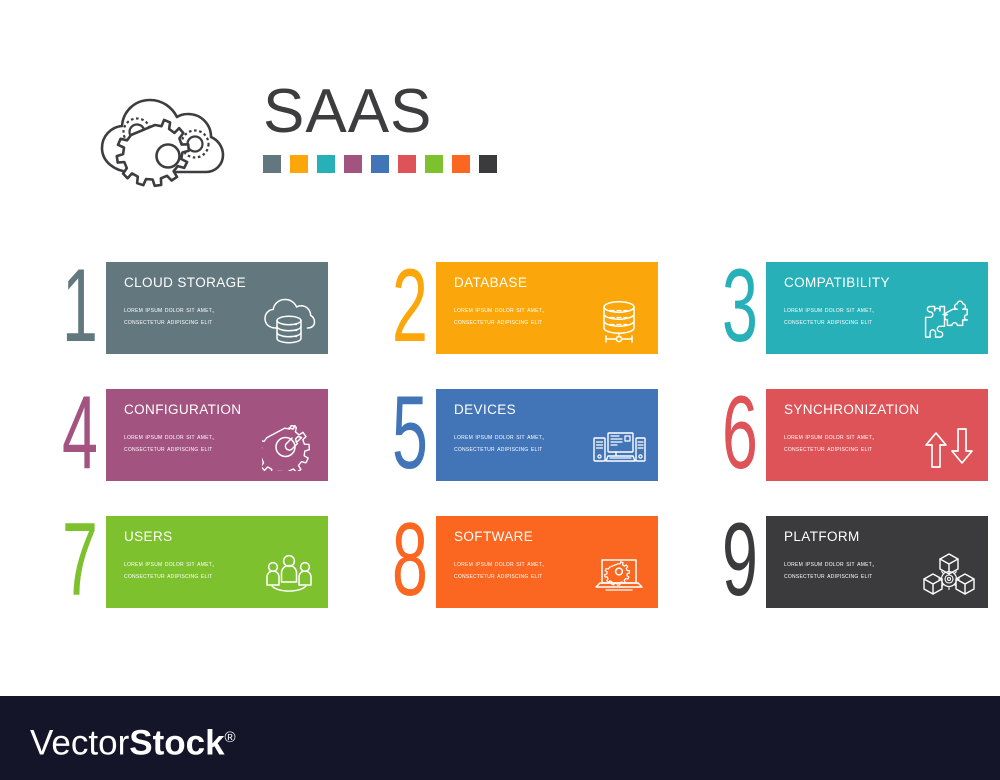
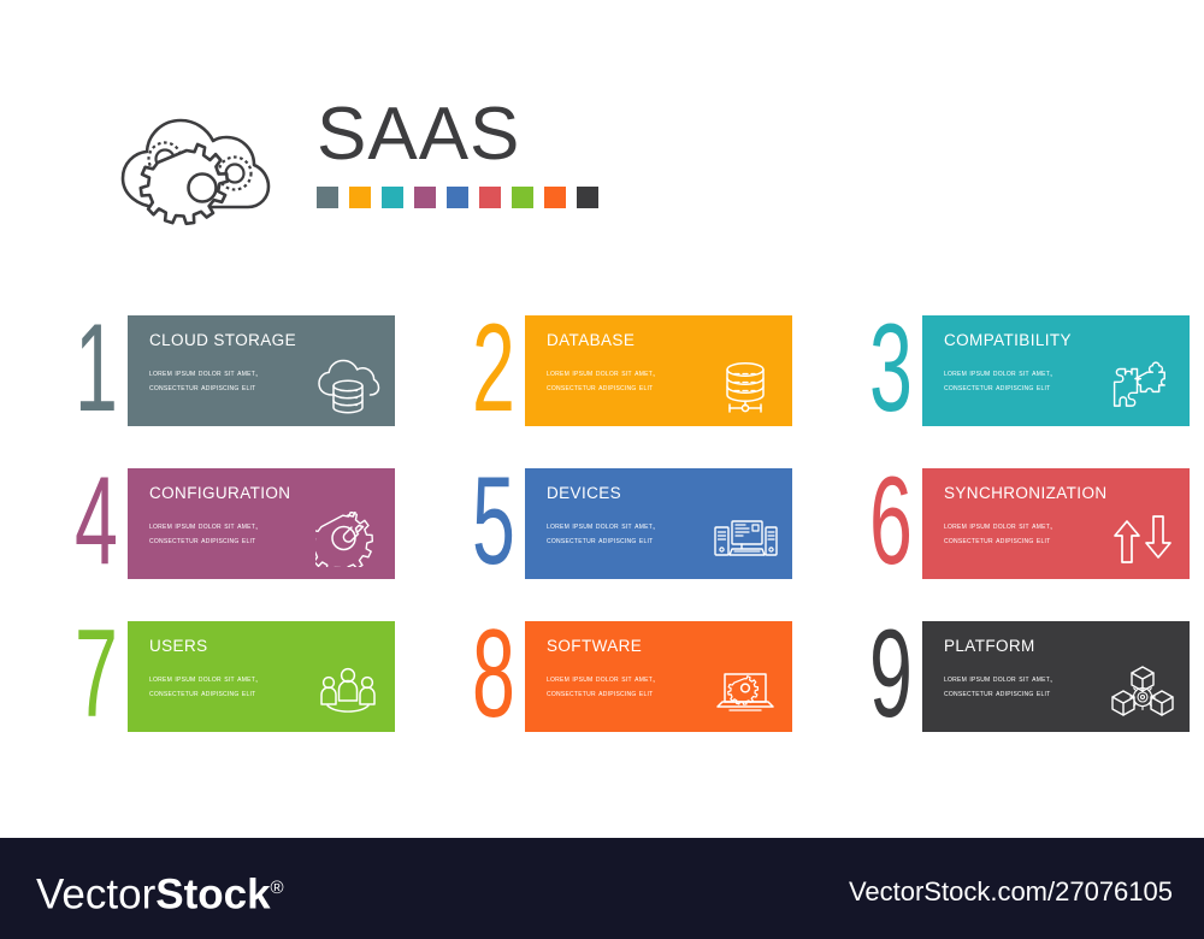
  SAAS
  1
  CLOUD STORAGE
  lorem ipsum dolor sit amet, consectetur adipiscing elit
  2
  DATABASE
  lorem ipsum dolor sit amet, consectetur adipiscing elit
  3
  COMPATIBILITY
  lorem ipsum dolor sit amet, consectetur adipiscing elit
  4
  CONFIGURATION
  lorem ipsum dolor sit amet, consectetur adipiscing elit
  5
  DEVICES
  lorem ipsum dolor sit amet, consectetur adipiscing elit
  6
  SYNCHRONIZATION
  lorem ipsum dolor sit amet, consectetur adipiscing elit
  7
  USERS
  lorem ipsum dolor sit amet, consectetur adipiscing elit
  8
  SOFTWARE
  lorem ipsum dolor sit amet, consectetur adipiscing elit
  9
  PLATFORM
  lorem ipsum dolor sit amet, consectetur adipiscing elit
  VectorStock®
+ VectorStock.com/27076105
